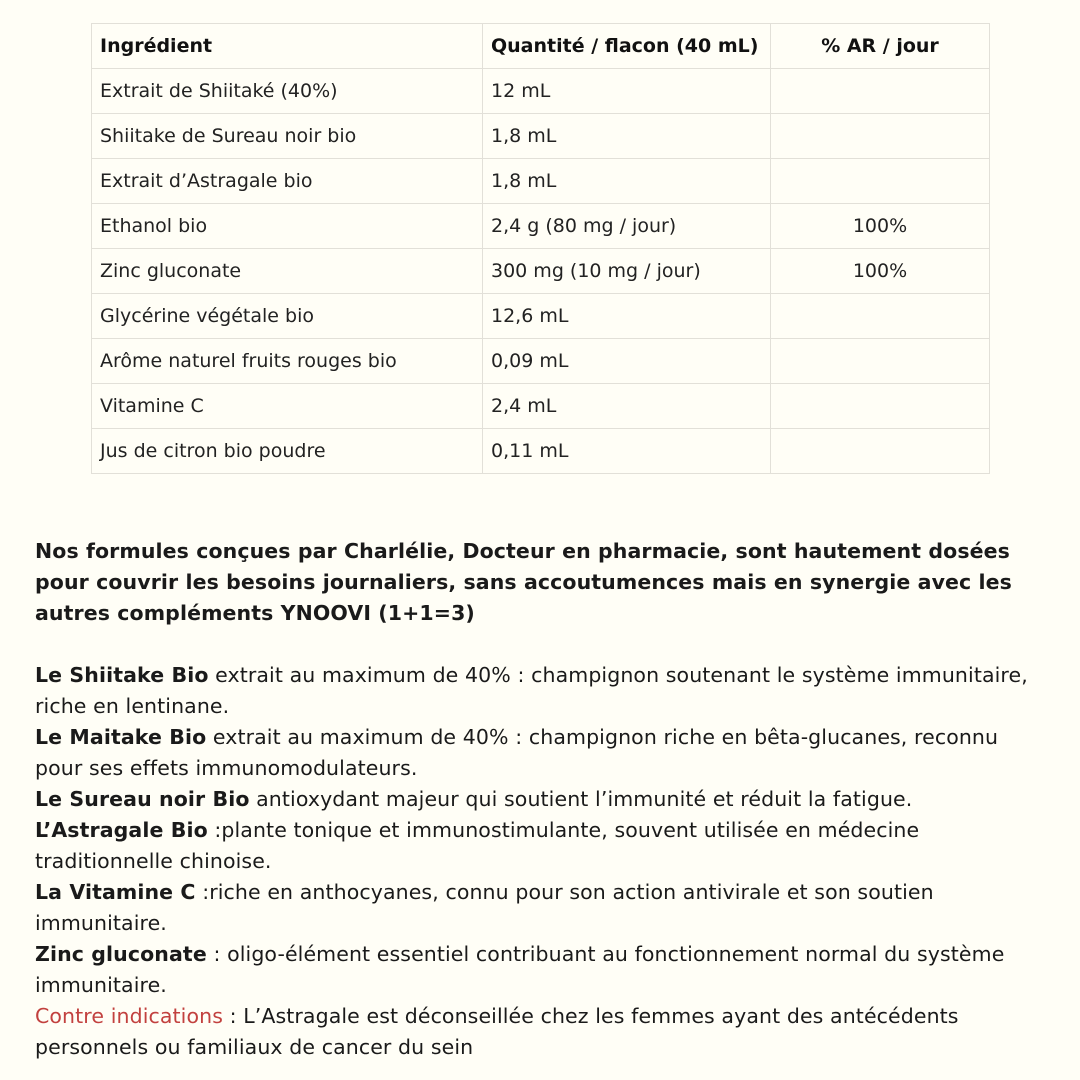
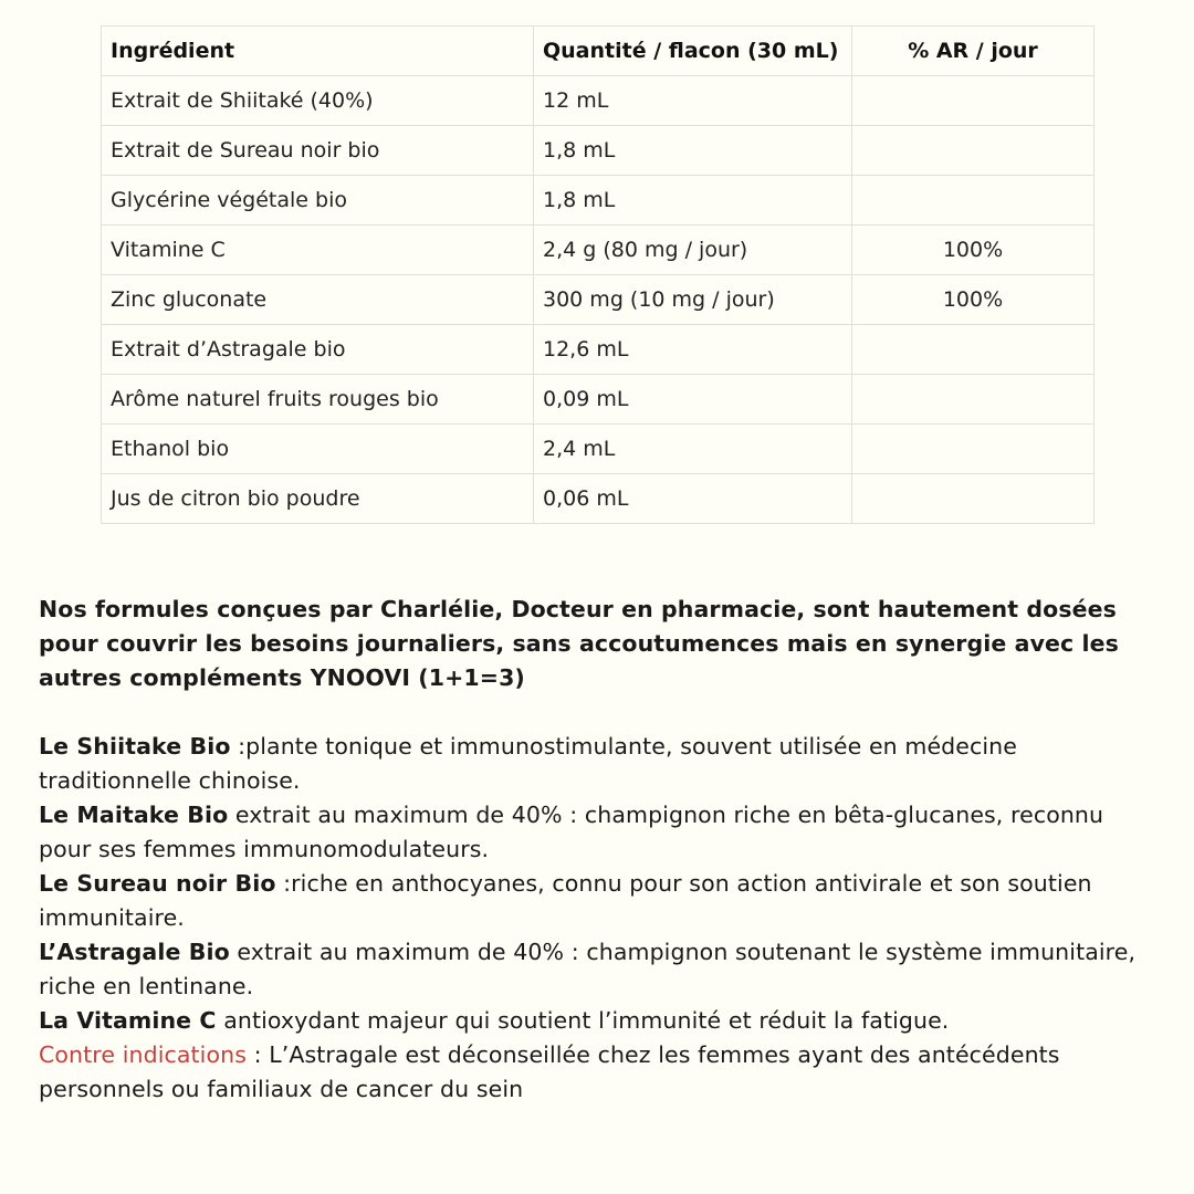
- Ingrédient	Quantité / flacon (40 mL)	% AR / jour
+ Ingrédient	Quantité / flacon (30 mL)	% AR / jour
  Extrait de Shiitaké (40%)	12 mL
- Shiitake de Sureau noir bio	1,8 mL
+ Extrait de Sureau noir bio	1,8 mL
- Extrait d’Astragale bio	1,8 mL
+ Glycérine végétale bio	1,8 mL
- Ethanol bio	2,4 g (80 mg / jour)	100%
+ Vitamine C	2,4 g (80 mg / jour)	100%
  Zinc gluconate	300 mg (10 mg / jour)	100%
- Glycérine végétale bio	12,6 mL
+ Extrait d’Astragale bio	12,6 mL
  Arôme naturel fruits rouges bio	0,09 mL
- Vitamine C	2,4 mL
+ Ethanol bio	2,4 mL
- Jus de citron bio poudre	0,11 mL
+ Jus de citron bio poudre	0,06 mL
  Nos formules conçues par Charlélie, Docteur en pharmacie, sont hautement dosées pour couvrir les besoins journaliers, sans accoutumences mais en synergie avec les autres compléments YNOOVI (1+1=3)
- Le Shiitake Bio extrait au maximum de 40% : champignon soutenant le système immunitaire, riche en lentinane.
+ Le Shiitake Bio :plante tonique et immunostimulante, souvent utilisée en médecine traditionnelle chinoise.
- Le Maitake Bio extrait au maximum de 40% : champignon riche en bêta-glucanes, reconnu pour ses effets immunomodulateurs.
+ Le Maitake Bio extrait au maximum de 40% : champignon riche en bêta-glucanes, reconnu pour ses femmes immunomodulateurs.
- Le Sureau noir Bio antioxydant majeur qui soutient l’immunité et réduit la fatigue.
+ Le Sureau noir Bio :riche en anthocyanes, connu pour son action antivirale et son soutien immunitaire.
- L’Astragale Bio :plante tonique et immunostimulante, souvent utilisée en médecine traditionnelle chinoise.
+ L’Astragale Bio extrait au maximum de 40% : champignon soutenant le système immunitaire, riche en lentinane.
- La Vitamine C :riche en anthocyanes, connu pour son action antivirale et son soutien immunitaire.
+ La Vitamine C antioxydant majeur qui soutient l’immunité et réduit la fatigue.
- Zinc gluconate : oligo-élément essentiel contribuant au fonctionnement normal du système immunitaire.
  Contre indications : L’Astragale est déconseillée chez les femmes ayant des antécédents personnels ou familiaux de cancer du sein
